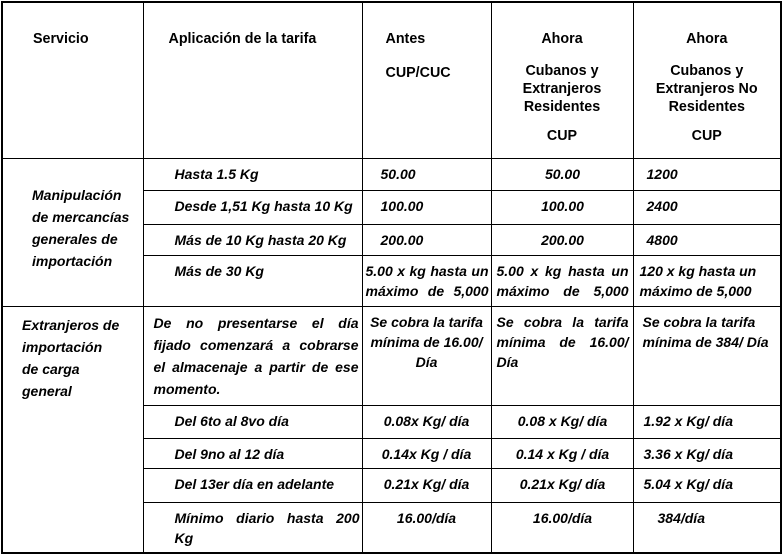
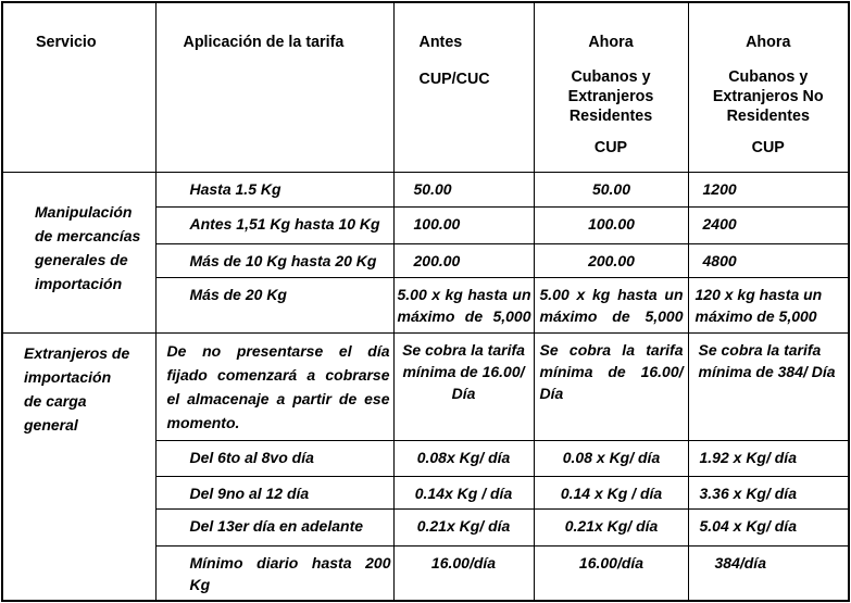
  Servicio	Aplicación de la tarifa	Antes CUP/CUC	Ahora Cubanos y Extranjeros Residentes CUP	Ahora Cubanos y Extranjeros No Residentes CUP
  Manipulación de mercancías generales de importación	Hasta 1.5 Kg	50.00	50.00	1200
- Desde 1,51 Kg hasta 10 Kg	100.00	100.00	2400
+ Antes 1,51 Kg hasta 10 Kg	100.00	100.00	2400
  Más de 10 Kg hasta 20 Kg	200.00	200.00	4800
- Más de 30 Kg	5.00 x kg hasta unmáximo de 5,000	5.00 x kg hasta unmáximo de 5,000	120 x kg hasta un máximo de 5,000
+ Más de 20 Kg	5.00 x kg hasta unmáximo de 5,000	5.00 x kg hasta unmáximo de 5,000	120 x kg hasta un máximo de 5,000
  Extranjeros de importación de carga general	De no presentarse el díafijado comenzará a cobrarseel almacenaje a partir de esemomento.	Se cobra la tarifa mínima de 16.00/ Día	Se cobra la tarifamínima de 16.00/Día	Se cobra la tarifa mínima de 384/ Día
  Del 6to al 8vo día	0.08x Kg/ día	0.08 x Kg/ día	1.92 x Kg/ día
  Del 9no al 12 día	0.14x Kg / día	0.14 x Kg / día	3.36 x Kg/ día
  Del 13er día en adelante	0.21x Kg/ día	0.21x Kg/ día	5.04 x Kg/ día
  Mínimo diario hasta 200Kg	16.00/día	16.00/día	384/día
